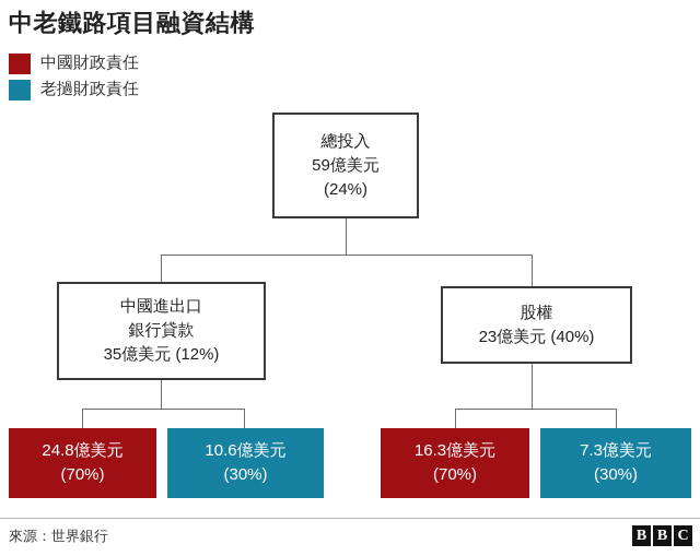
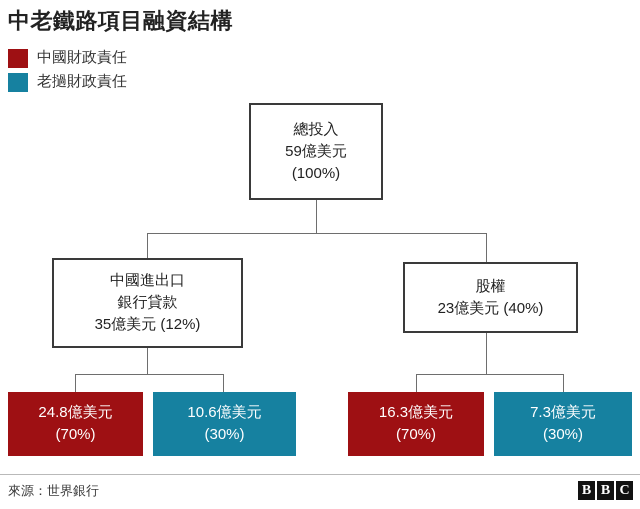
  中老鐵路項目融資結構
  中國財政責任
  老撾財政責任
  總投入
  59億美元
- (24%)
+ (100%)
  中國進出口
  銀行貸款
  35億美元 (12%)
  股權
  23億美元 (40%)
  24.8億美元
  (70%)
  10.6億美元
  (30%)
  16.3億美元
  (70%)
  7.3億美元
  (30%)
  來源：世界銀行
  B
  B
  C
